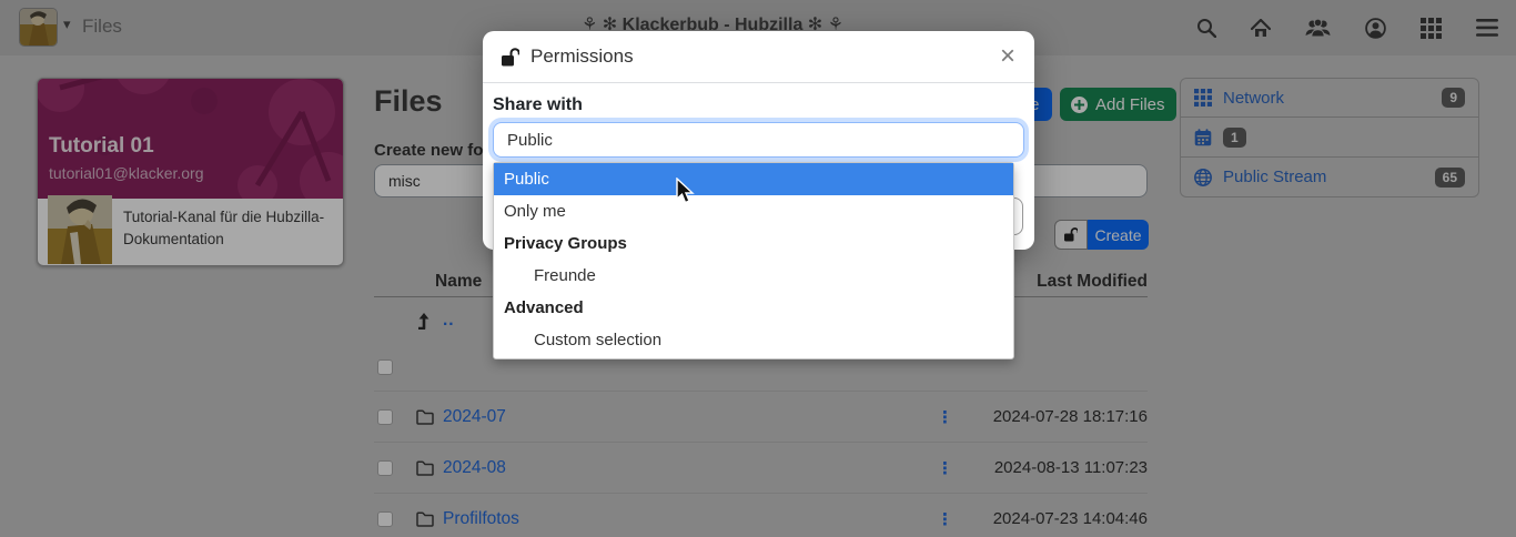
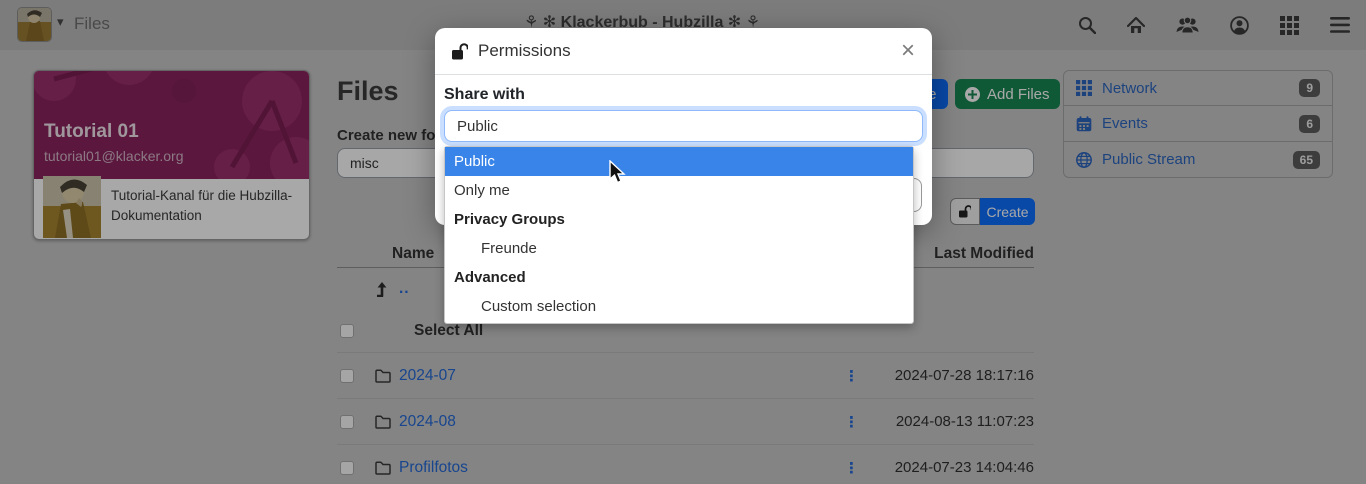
  ▾
  Files
  ⚘ ✻ Klackerbub - Hubzilla ✻ ⚘
  Tutorial 01
  tutorial01@klacker.org
  Tutorial-Kanal für die Hubzilla-Dokumentation
  Files
  Add Files
  Create new fo
  misc
  Create
  Name
  Last Modified
  ..
+ Select All
  2024-07
  ⋮
  2024-07-28 18:17:16
  2024-08
  ⋮
  2024-08-13 11:07:23
  Profilfotos
  ⋮
  2024-07-23 14:04:46
  Network
  9
+ Events
- 1
+ 6
  Public Stream
  65
  Permissions
  ×
  Share with
  Public
  Public
  Only me
  Privacy Groups
  Freunde
  Advanced
  Custom selection
